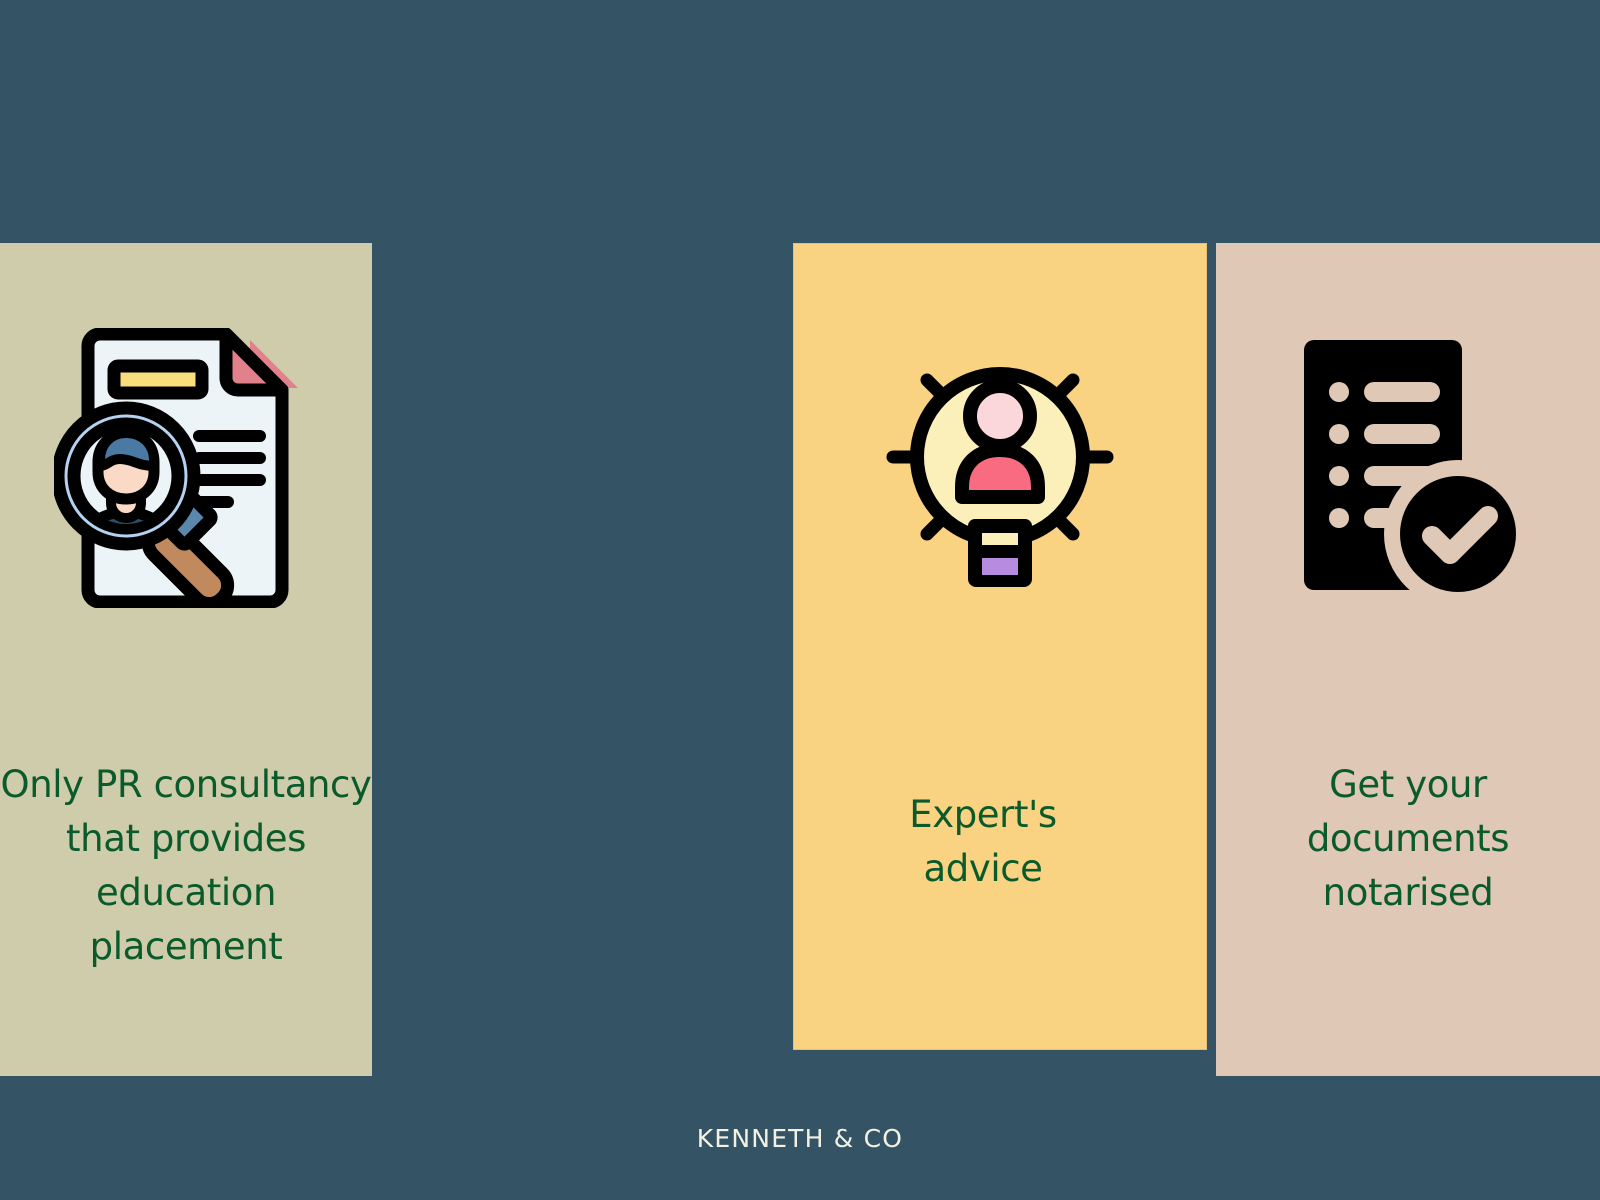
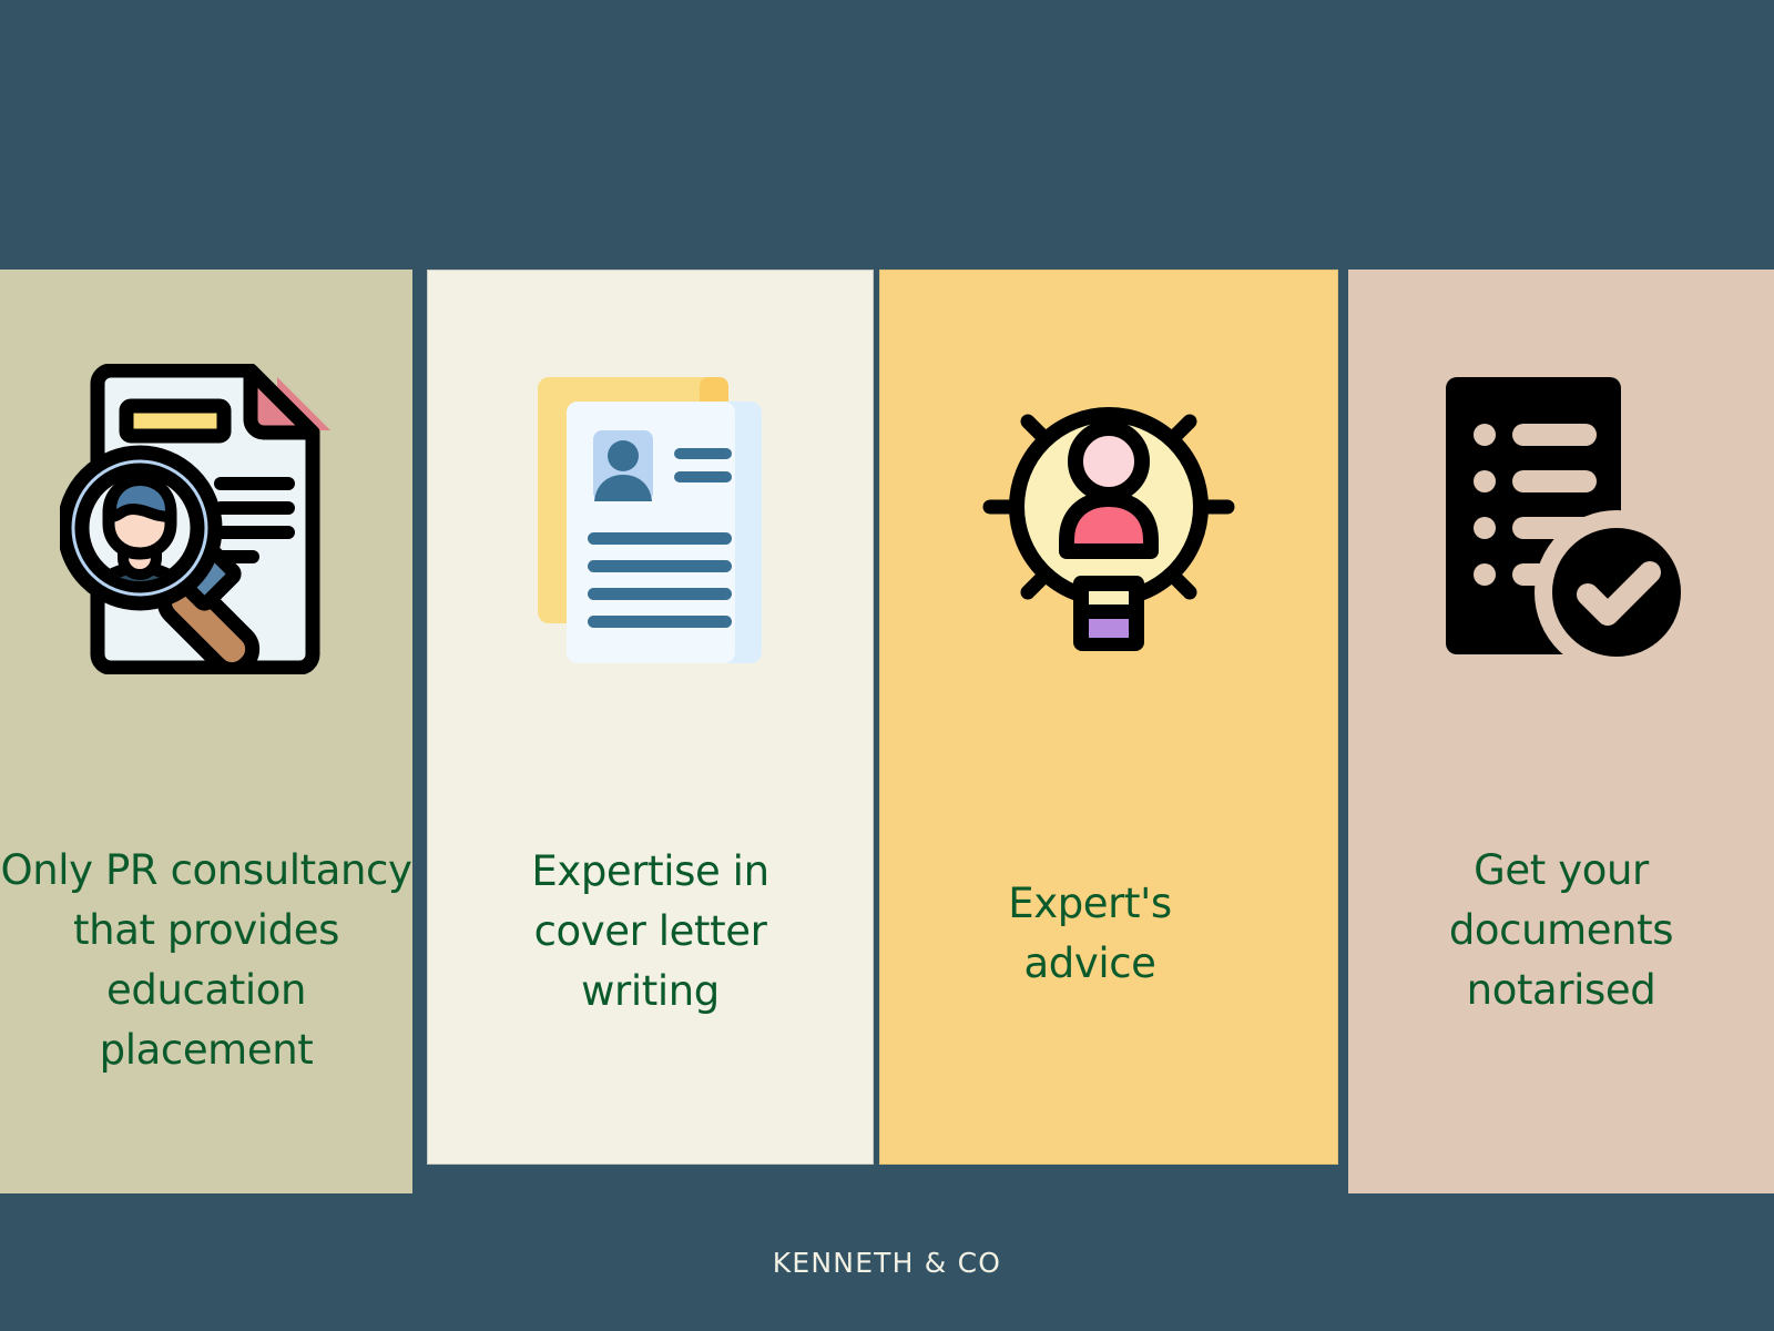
  Only PR consultancy
  that provides
  education placement
+ Expertise in
+ cover letter
+ writing
  Expert's
  advice
  Get your
  documents
  notarised
  KENNETH & CO
